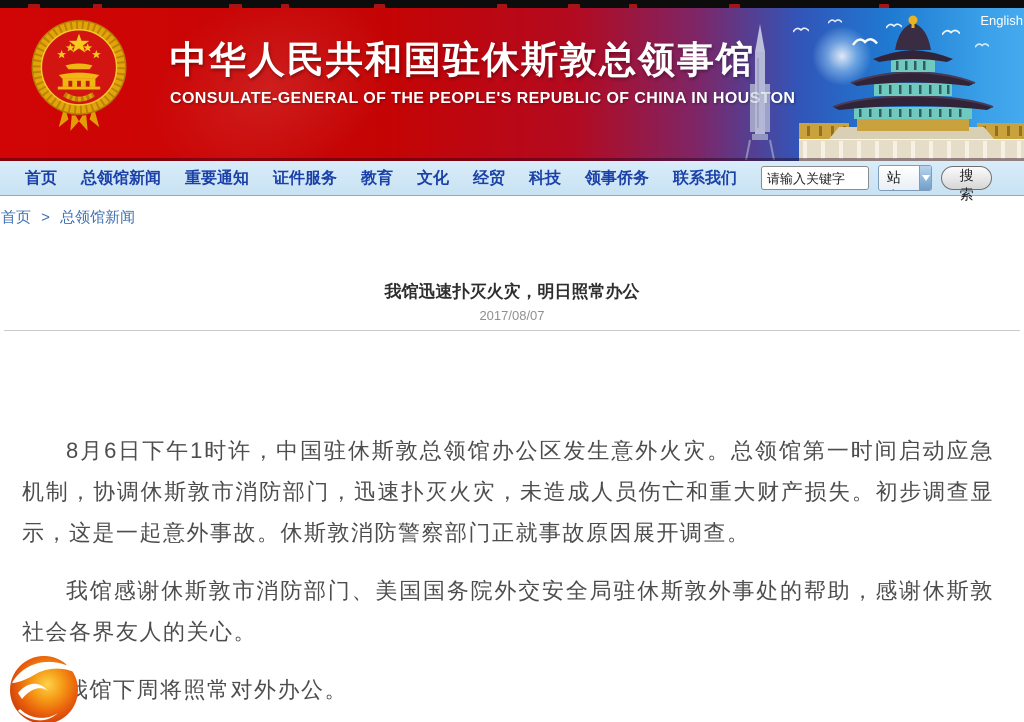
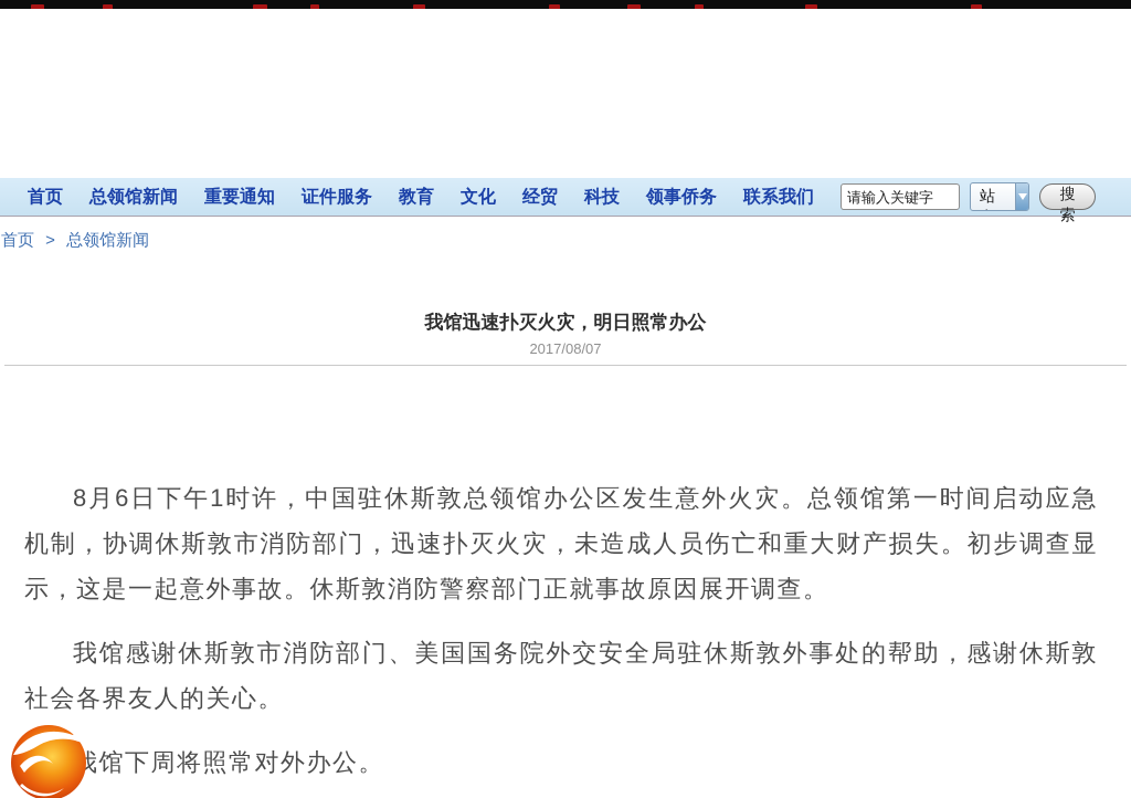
- 中华人民共和国驻休斯敦总领事馆
- CONSULATE-GENERAL OF THE PEOPLE'S REPUBLIC OF CHINA IN HOUSTON
- English
  首页
  总领馆新闻
  重要通知
  证件服务
  教育
  文化
  经贸
  科技
  领事侨务
  联系我们
  请输入关键字
  搜索
  首页 > 总领馆新闻
  我馆迅速扑灭火灾，明日照常办公
  2017/08/07
  8月6日下午1时许，中国驻休斯敦总领馆办公区发生意外火灾。总领馆第一时间启动应急机制，协调休斯敦市消防部门，迅速扑灭火灾，未造成人员伤亡和重大财产损失。初步调查显示，这是一起意外事故。休斯敦消防警察部门正就事故原因展开调查。
  我馆感谢休斯敦市消防部门、美国国务院外交安全局驻休斯敦外事处的帮助，感谢休斯敦社会各界友人的关心。
  馆下周将照常对外办公。
